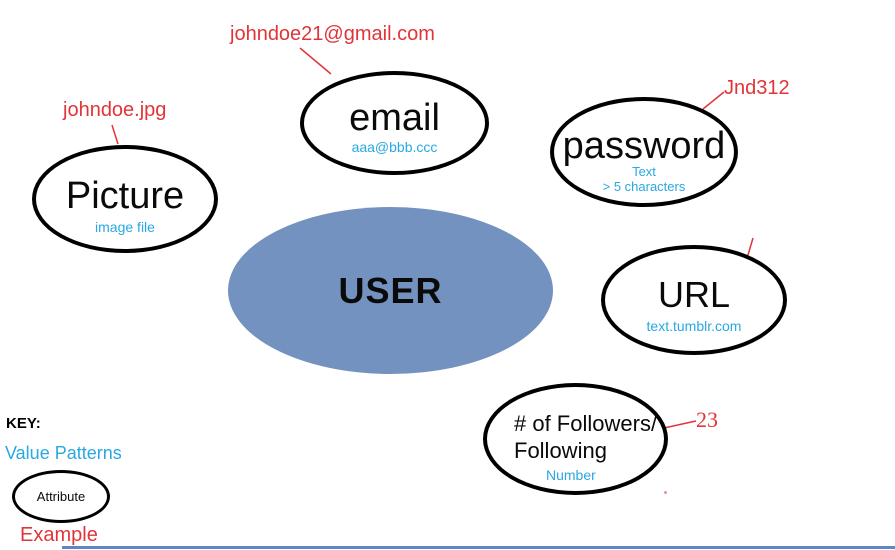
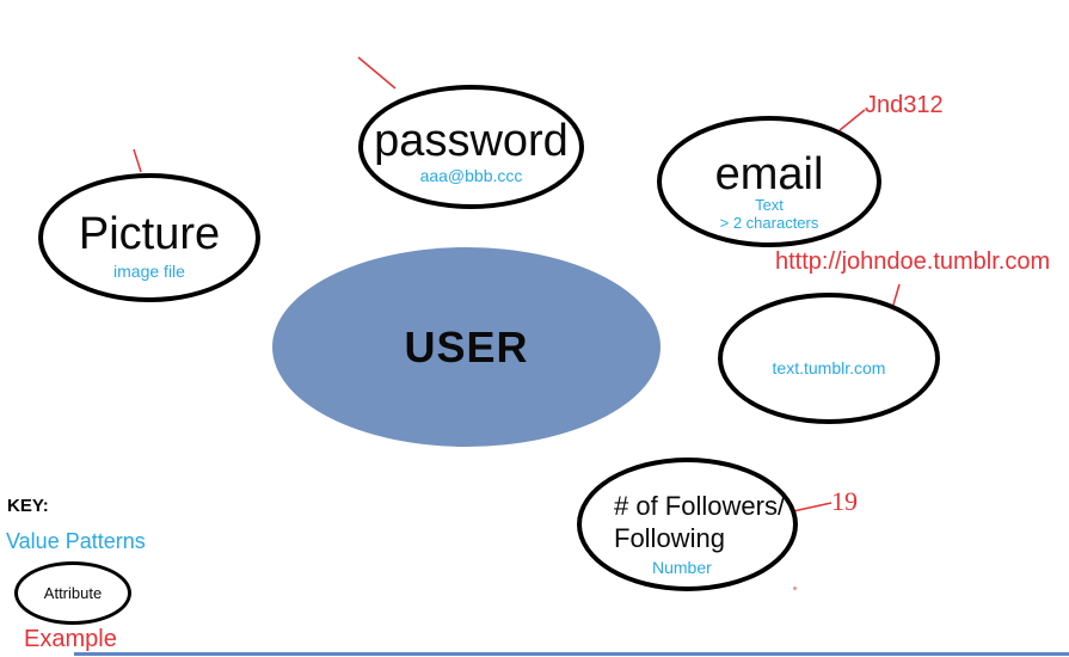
  USER
  Picture
  image file
- email
+ password
  aaa@bbb.ccc
- password
+ email
  Text
- > 5 characters
+ > 2 characters
- URL
  text.tumblr.com
  # of Followers/
  Following
  Number
- johndoe.jpg
- johndoe21@gmail.com
  Jnd312
+ htttp://johndoe.tumblr.com
- 23
+ 19
  KEY:
  Value Patterns
  Attribute
  Example
